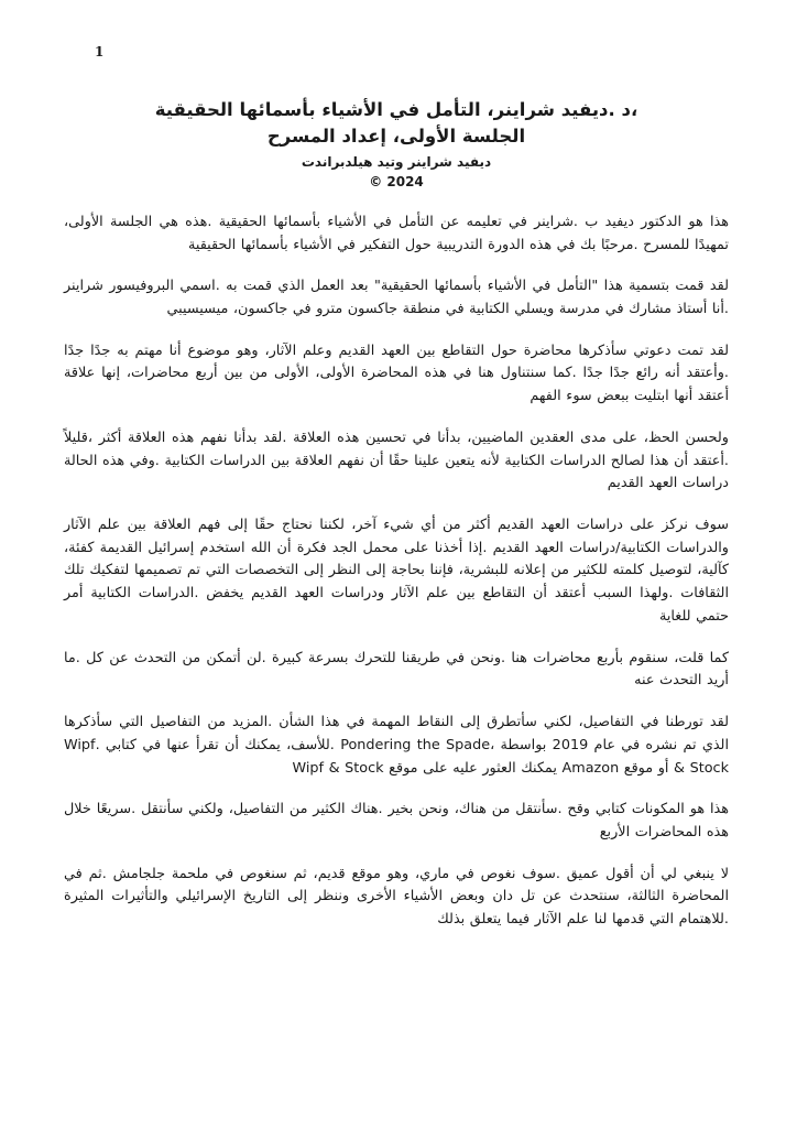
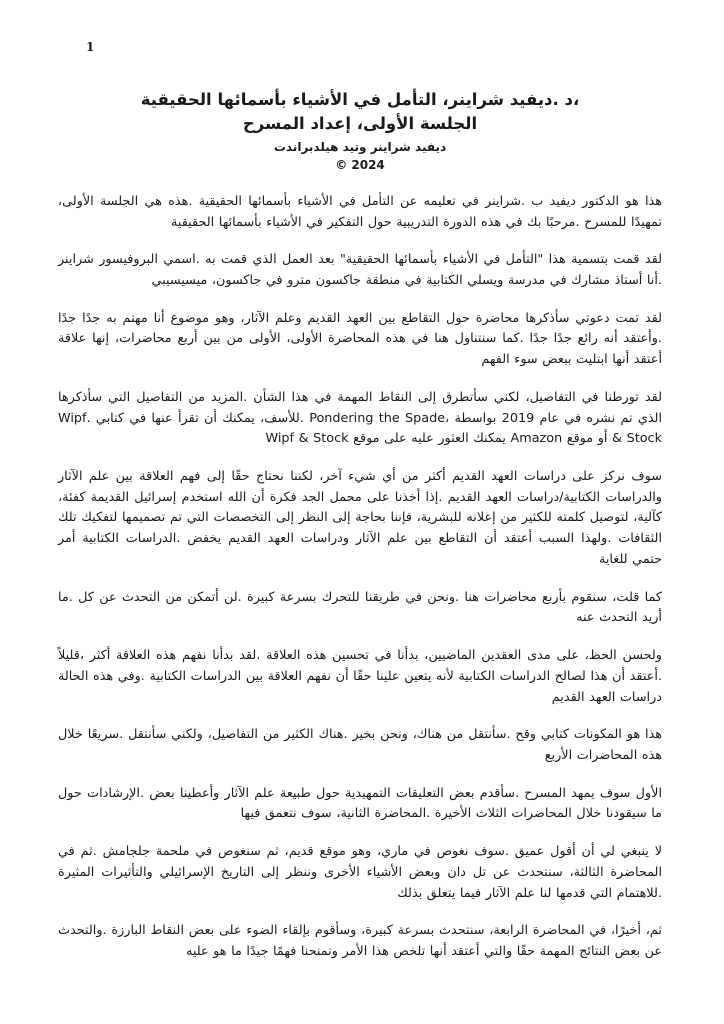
  1
  ،د .ديفيد شراينر، التأمل في الأشياء بأسمائها الحقيقية
  الجلسة الأولى، إعداد المسرح
  ديفيد شراينر وتيد هيلدبراندت
  © 2024
  هذا هو الدكتور ديفيد ب .شراينر في تعليمه عن التأمل في الأشياء بأسمائها الحقيقية .هذه هي الجلسة الأولى، تمهيدًا للمسرح .مرحبًا بك في هذه الدورة التدريبية حول التفكير في الأشياء بأسمائها الحقيقية
  لقد قمت بتسمية هذا "التأمل في الأشياء بأسمائها الحقيقية" بعد العمل الذي قمت به .اسمي البروفيسور شراينر .أنا أستاذ مشارك في مدرسة ويسلي الكتابية في منطقة جاكسون مترو في جاكسون، ميسيسيبي
  لقد تمت دعوتي سأذكرها محاضرة حول التقاطع بين العهد القديم وعلم الآثار، وهو موضوع أنا مهتم به جدًا جدًا .وأعتقد أنه رائع جدًا جدًا .كما سنتناول هنا في هذه المحاضرة الأولى، الأولى من بين أربع محاضرات، إنها علاقة أعتقد أنها ابتليت ببعض سوء الفهم
- ولحسن الحظ، على مدى العقدين الماضيين، بدأنا في تحسين هذه العلاقة .لقد بدأنا نفهم هذه العلاقة أكثر ،قليلاً .أعتقد أن هذا لصالح الدراسات الكتابية لأنه يتعين علينا حقًا أن نفهم العلاقة بين الدراسات الكتابية .وفي هذه الحالة دراسات العهد القديم
+ لقد تورطنا في التفاصيل، لكني سأتطرق إلى النقاط المهمة في هذا الشأن .المزيد من التفاصيل التي سأذكرها الذي تم نشره في عام 2019 بواسطة ،Pondering the Spade .للأسف، يمكنك أن تقرأ عنها في كتابي .Wipf & Stock أو موقع Amazon يمكنك العثور عليه على موقع Wipf & Stock
  سوف نركز على دراسات العهد القديم أكثر من أي شيء آخر، لكننا نحتاج حقًا إلى فهم العلاقة بين علم الآثار والدراسات الكتابية/دراسات العهد القديم .إذا أخذنا على محمل الجد فكرة أن الله استخدم إسرائيل القديمة كفئة، كآلية، لتوصيل كلمته للكثير من إعلانه للبشرية، فإننا بحاجة إلى النظر إلى التخصصات التي تم تصميمها لتفكيك تلك الثقافات .ولهذا السبب أعتقد أن التقاطع بين علم الآثار ودراسات العهد القديم يخفض .الدراسات الكتابية أمر حتمي للغاية
  كما قلت، سنقوم بأربع محاضرات هنا .ونحن في طريقنا للتحرك بسرعة كبيرة .لن أتمكن من التحدث عن كل .ما أريد التحدث عنه
- لقد تورطنا في التفاصيل، لكني سأتطرق إلى النقاط المهمة في هذا الشأن .المزيد من التفاصيل التي سأذكرها الذي تم نشره في عام 2019 بواسطة ،Pondering the Spade .للأسف، يمكنك أن تقرأ عنها في كتابي .Wipf & Stock أو موقع Amazon يمكنك العثور عليه على موقع Wipf & Stock
+ ولحسن الحظ، على مدى العقدين الماضيين، بدأنا في تحسين هذه العلاقة .لقد بدأنا نفهم هذه العلاقة أكثر ،قليلاً .أعتقد أن هذا لصالح الدراسات الكتابية لأنه يتعين علينا حقًا أن نفهم العلاقة بين الدراسات الكتابية .وفي هذه الحالة دراسات العهد القديم
  هذا هو المكونات كتابي وقح .سأنتقل من هناك، ونحن بخير .هناك الكثير من التفاصيل، ولكني سأنتقل .سريعًا خلال هذه المحاضرات الأربع
+ الأول سوف يمهد المسرح .سأقدم بعض التعليقات التمهيدية حول طبيعة علم الآثار وأعطينا بعض .الإرشادات حول ما سيقودنا خلال المحاضرات الثلاث الأخيرة .المحاضرة الثانية، سوف نتعمق فيها
  لا ينبغي لي أن أقول عميق .سوف نغوص في ماري، وهو موقع قديم، ثم سنغوص في ملحمة جلجامش .ثم في المحاضرة الثالثة، سنتحدث عن تل دان وبعض الأشياء الأخرى وننظر إلى التاريخ الإسرائيلي والتأثيرات المثيرة .للاهتمام التي قدمها لنا علم الآثار فيما يتعلق بذلك
+ ثم، أخيرًا، في المحاضرة الرابعة، سنتحدث بسرعة كبيرة، وسأقوم بإلقاء الضوء على بعض النقاط البارزة .والتحدث عن بعض النتائج المهمة حقًا والتي أعتقد أنها تلخص هذا الأمر وتمنحنا فهمًا جيدًا ما هو عليه
